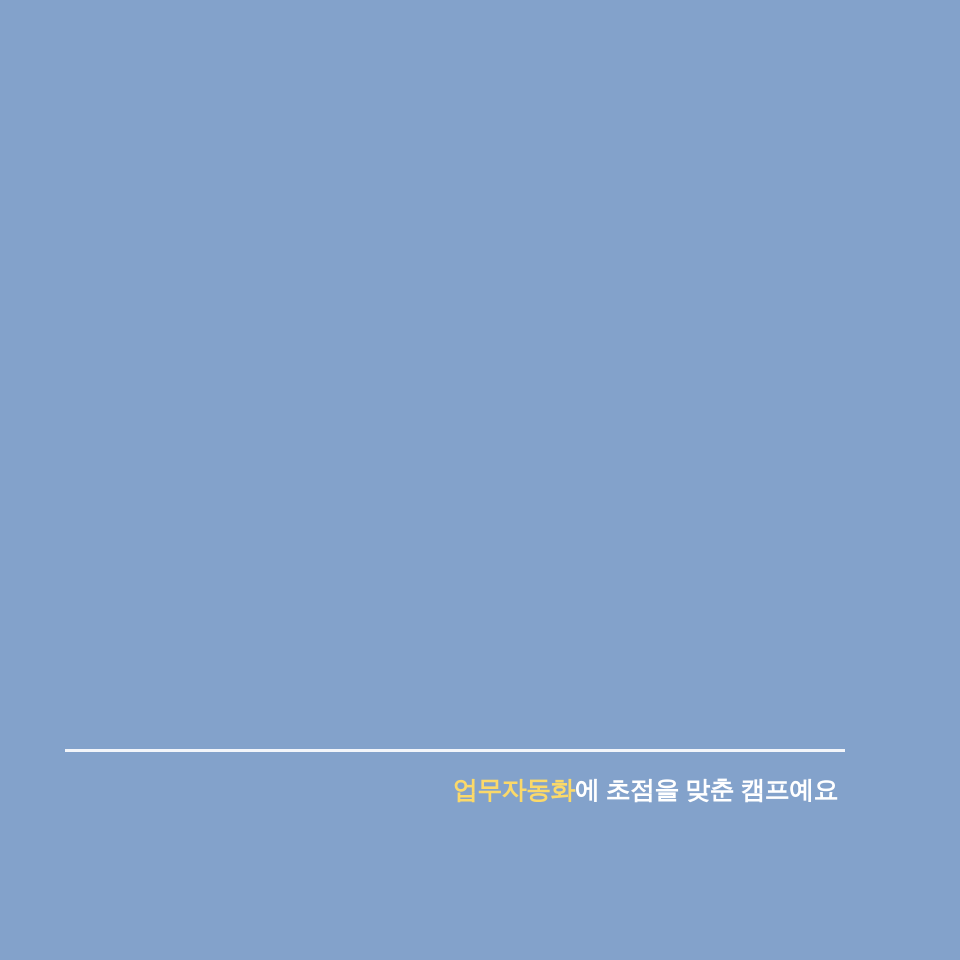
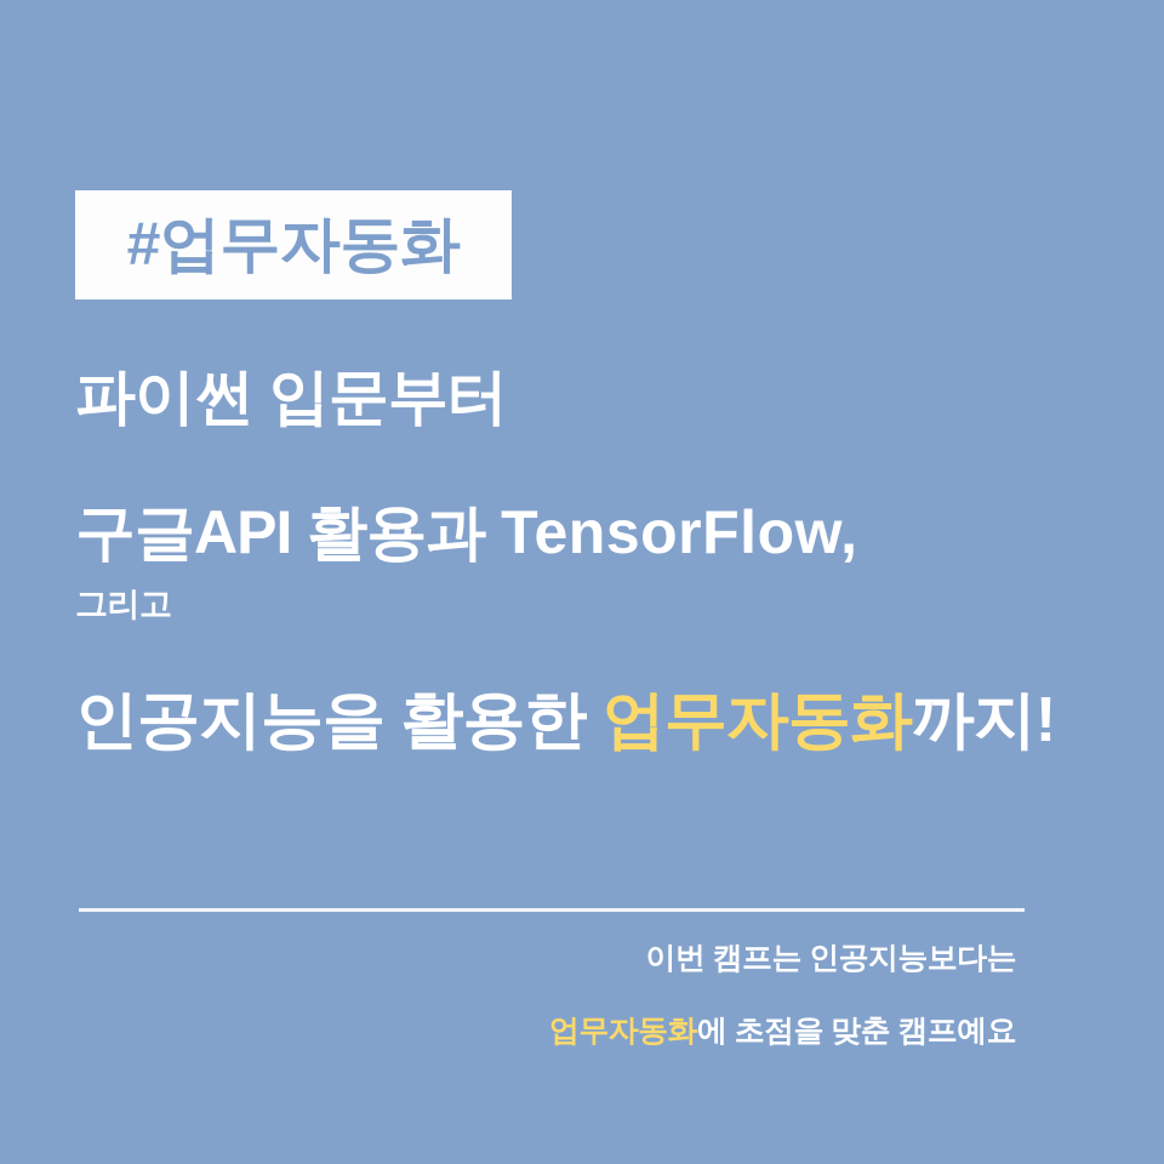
+ #업무자동화
+ 파이썬 입문부터
+ 구글API 활용과 TensorFlow,
+ 그리고
+ 인공지능을 활용한 업무자동화까지!
+ 이번 캠프는 인공지능보다는
  업무자동화에 초점을 맞춘 캠프예요
